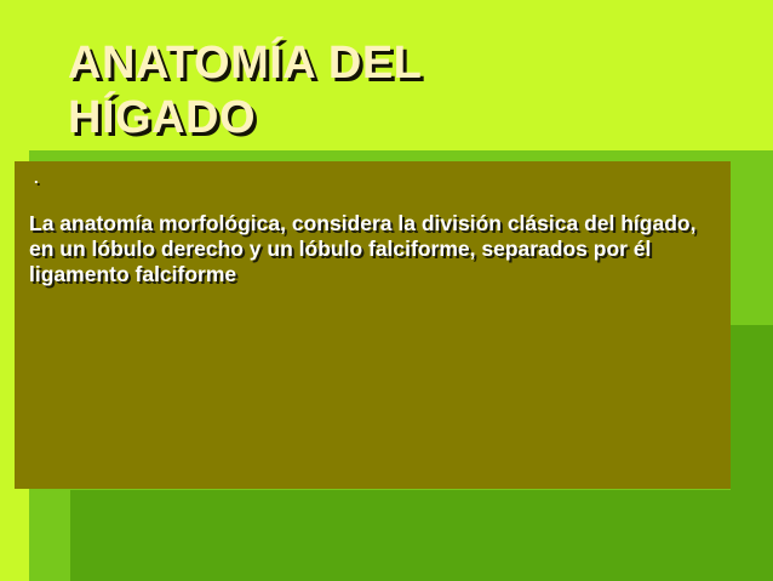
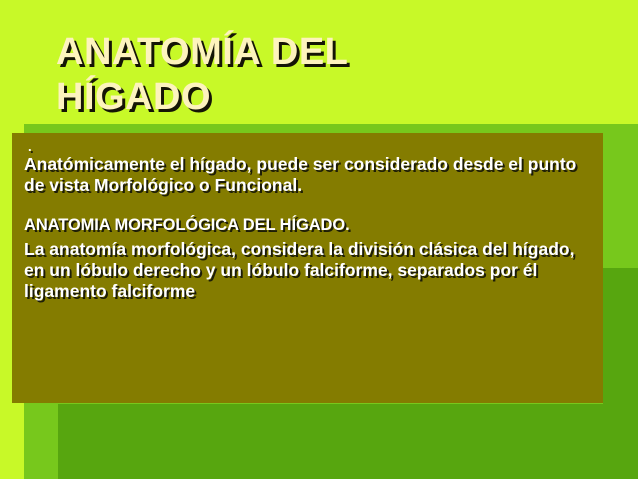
  ANATOMÍA DEL
  HÍGADO
  .
+ Anatómicamente el hígado, puede ser considerado desde el punto de vista Morfológico o Funcional.
+ ANATOMIA MORFOLÓGICA DEL HÍGADO.
  La anatomía morfológica, considera la división clásica del hígado, en un lóbulo derecho y un lóbulo falciforme, separados por él ligamento falciforme
